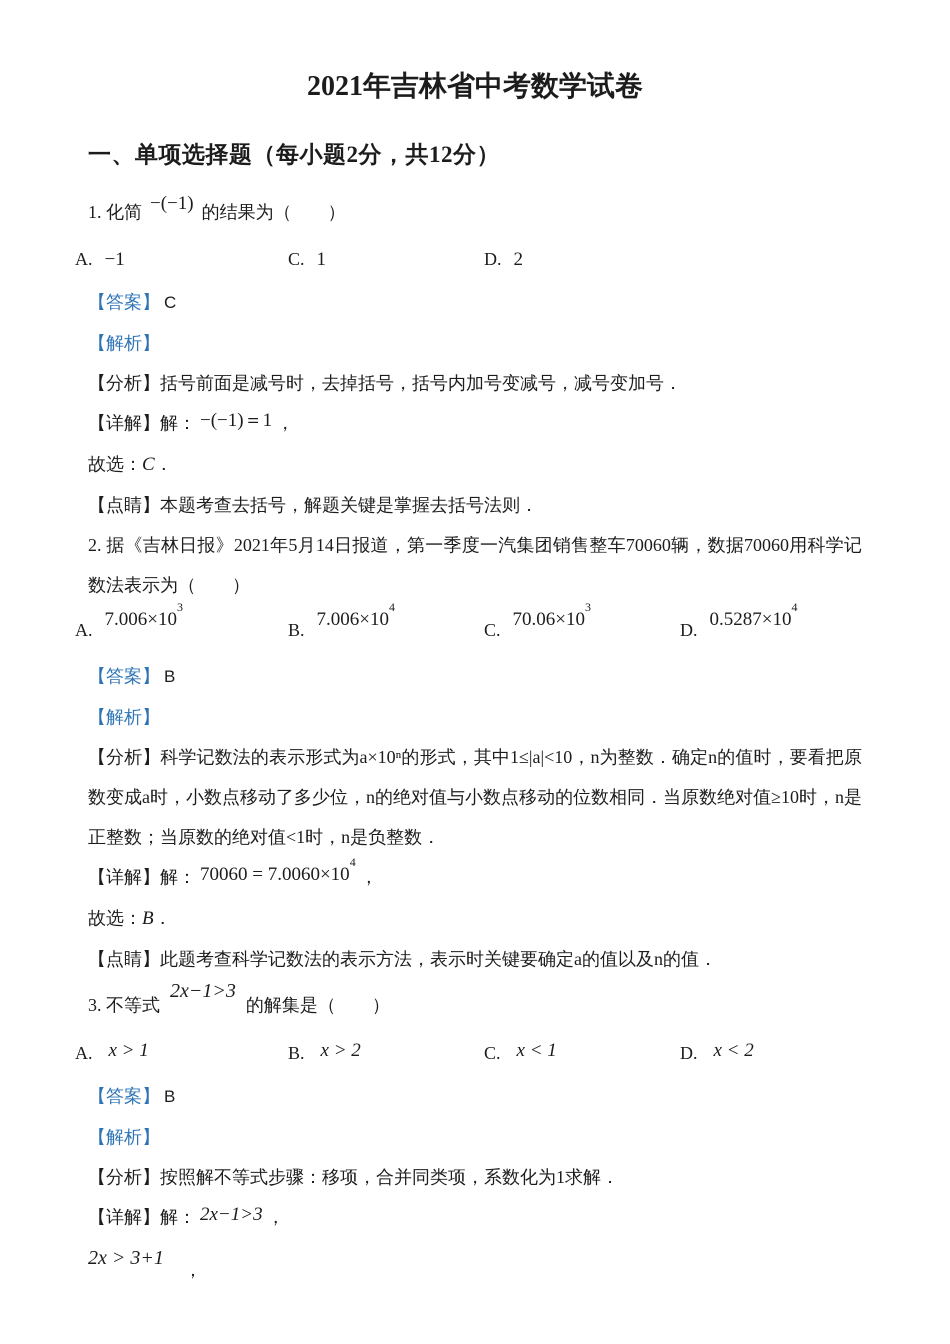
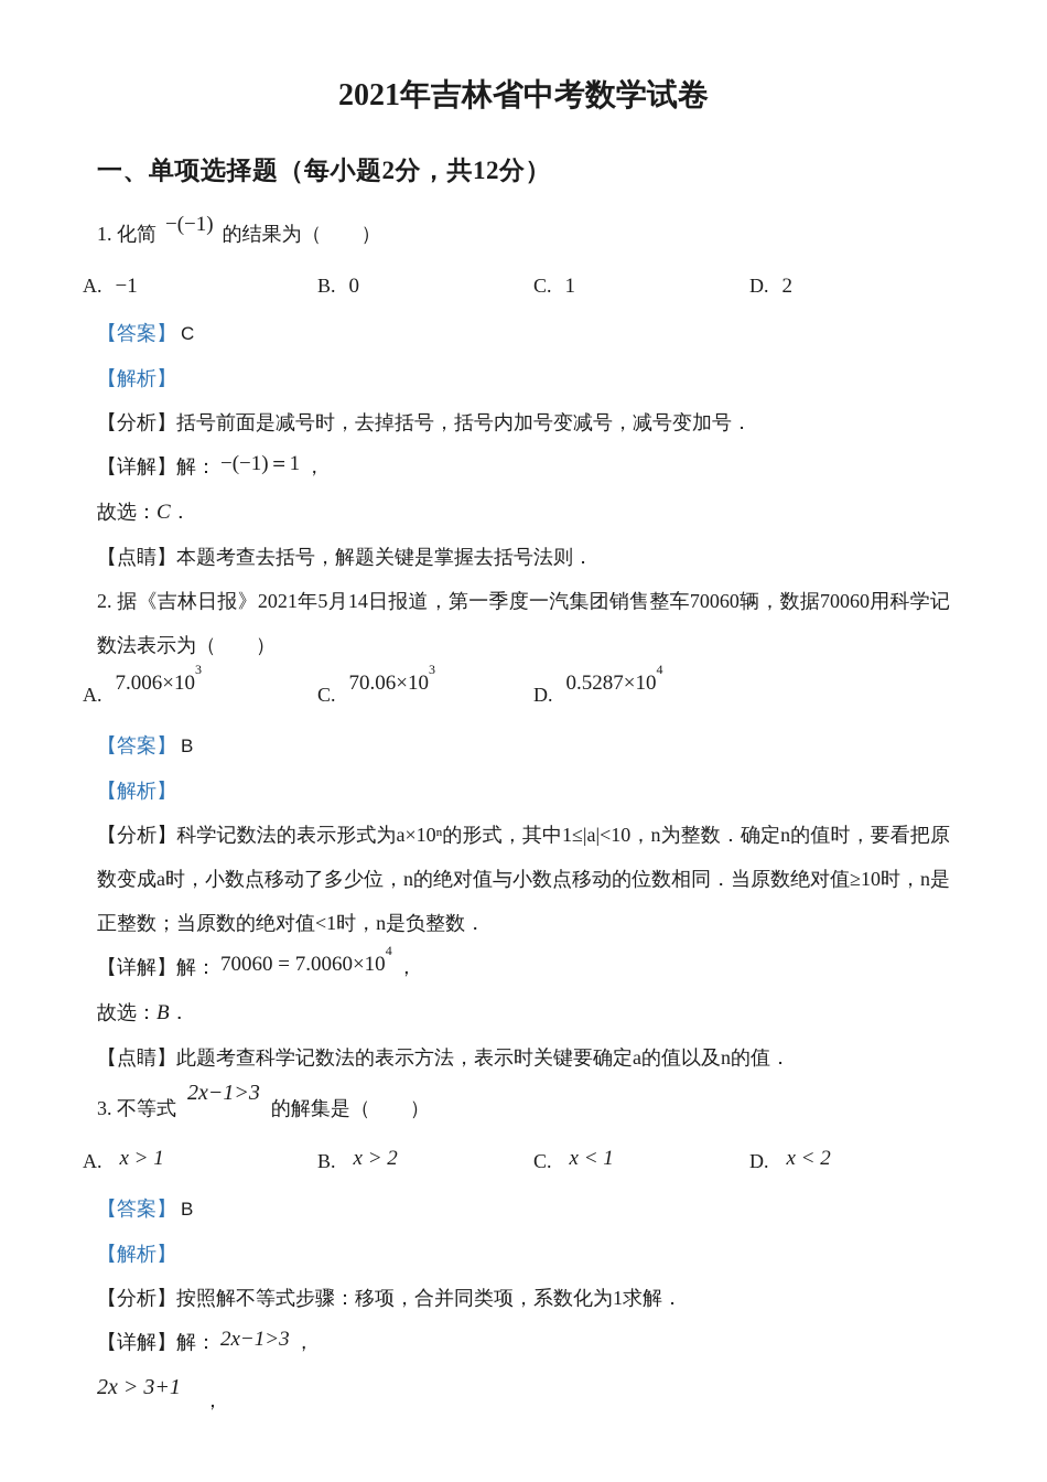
  2021年吉林省中考数学试卷
  一、单项选择题（每小题2分，共12分）
  1. 化简 −(−1) 的结果为（ ）
  A. −1
+ B. 0
  C. 1
  D. 2
  【答案】 C
  【解析】
  【分析】括号前面是减号时，去掉括号，括号内加号变减号，减号变加号．
  【详解】解： −(−1)＝1 ，
  故选：C．
  【点睛】本题考查去括号，解题关键是掌握去括号法则．
  2. 据《吉林日报》2021年5月14日报道，第一季度一汽集团销售整车70060辆，数据70060用科学记数法表示为（ ）
  A.7.006×103
- B.7.006×104
  C.70.06×103
  D.0.5287×104
  【答案】 B
  【解析】
  【分析】科学记数法的表示形式为a×10ⁿ的形式，其中1≤|a|<10，n为整数．确定n的值时，要看把原数变成a时，小数点移动了多少位，n的绝对值与小数点移动的位数相同．当原数绝对值≥10时，n是正整数；当原数的绝对值<1时，n是负整数．
  【详解】解： 70060 = 7.0060×104，
  故选：B．
  【点睛】此题考查科学记数法的表示方法，表示时关键要确定a的值以及n的值．
  3. 不等式2x−1>3的解集是（ ）
  A. x > 1
  B. x > 2
  C. x < 1
  D. x < 2
  【答案】 B
  【解析】
  【分析】按照解不等式步骤：移项，合并同类项，系数化为1求解．
  【详解】解： 2x−1>3 ，
  2x > 3+1，
